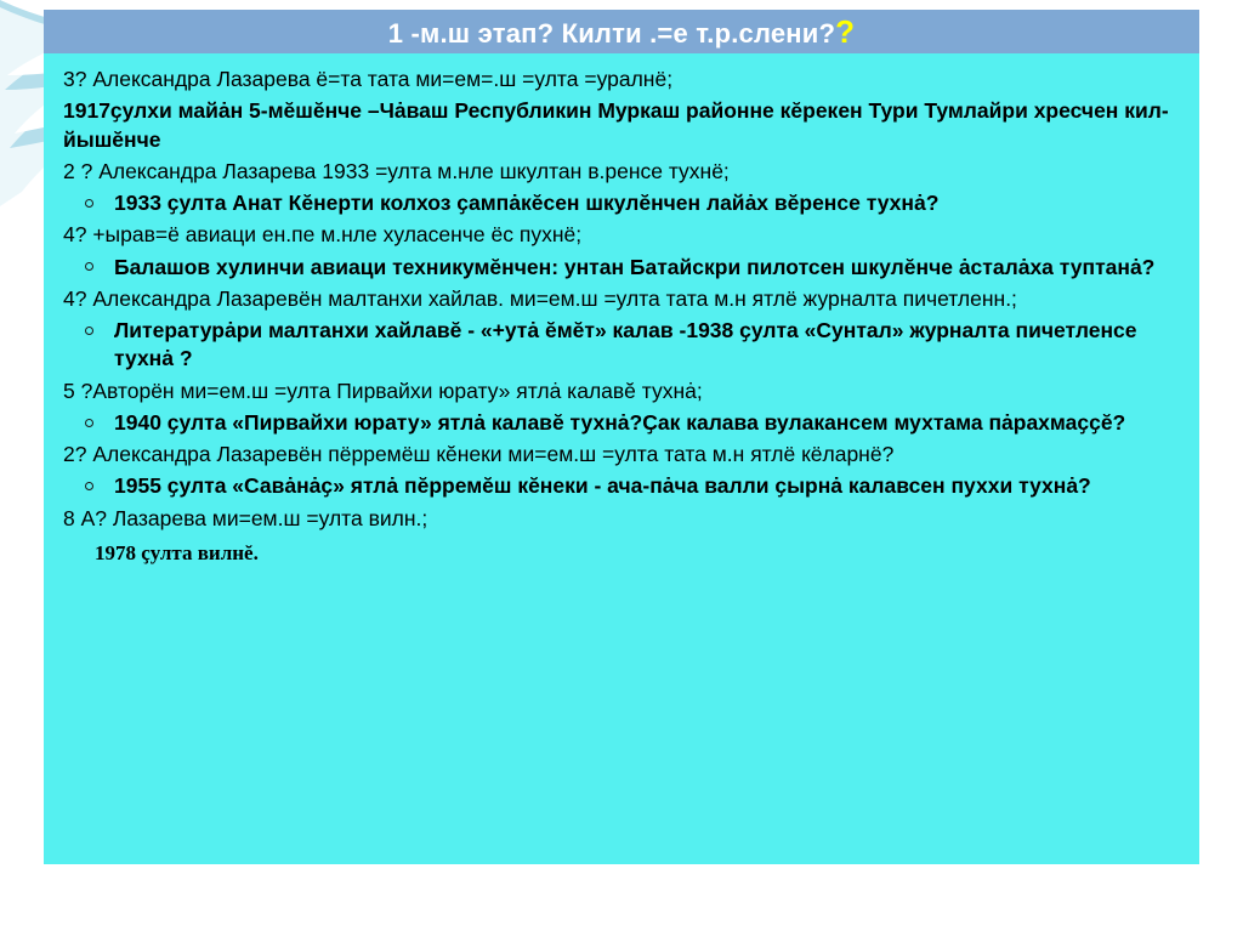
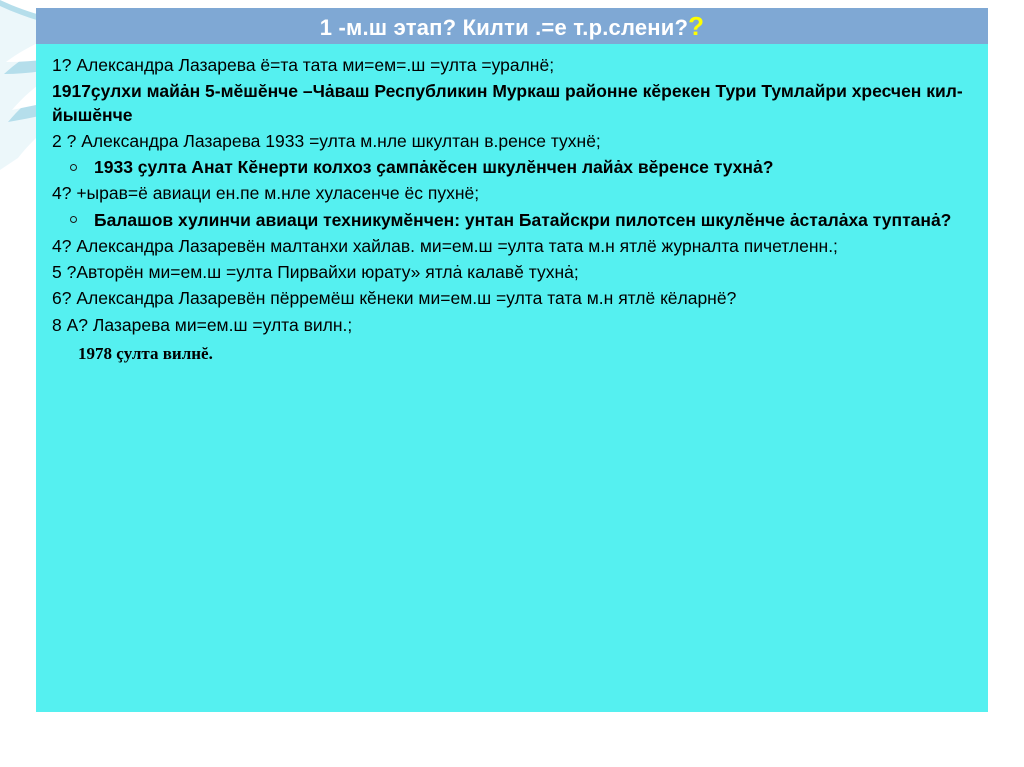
  1 -м.ш этап? Килти .=е т.р.слени??
- 3? Александра Лазарева ё=та тата ми=ем=.ш =улта =уралнё;
+ 1? Александра Лазарева ё=та тата ми=ем=.ш =улта =уралнё;
  1917ҫулхи майȧн 5-мĕшĕнче –Чȧваш Республикин Муркаш районне кĕрекен Тури Тумлайри хресчен кил-йышĕнче
  2 ? Александра Лазарева 1933 =улта м.нле шкултан в.ренсе тухнё;
  1933 ҫулта Анат Кĕнерти колхоз ҫампȧкĕсен шкулĕнчен лайȧх вĕренсе тухнȧ?
  4? +ырав=ё авиаци ен.пе м.нле хуласенче ёс пухнё;
  Балашов хулинчи авиаци техникумĕнчен: унтан Батайскри пилотсен шкулĕнче ȧсталȧха туптанȧ?
  4? Александра Лазаревён малтанхи хайлав. ми=ем.ш =улта тата м.н ятлё журналта пичетленн.;
- Литературȧри малтанхи хайлавĕ - «+утȧ ĕмĕт» калав -1938 ҫулта «Сунтал» журналта пичетленсе тухнȧ ?
  5 ?Авторён ми=ем.ш =улта Пирвайхи юрату» ятлȧ калавĕ тухнȧ;
- 1940 ҫулта «Пирвайхи юрату» ятлȧ калавĕ тухнȧ?Ҫак калава вулакансем мухтама пȧрахмаҫҫĕ?
- 2? Александра Лазаревён пёрремёш кĕнеки ми=ем.ш =улта тата м.н ятлё кёларнё?
+ 6? Александра Лазаревён пёрремёш кĕнеки ми=ем.ш =улта тата м.н ятлё кёларнё?
- 1955 ҫулта «Савȧнȧҫ» ятлȧ пĕрремĕш кĕнеки - ача-пȧча валли ҫырнȧ калавсен пуххи тухнȧ?
  8 А? Лазарева ми=ем.ш =улта вилн.;
  1978 ҫулта вилнĕ.
